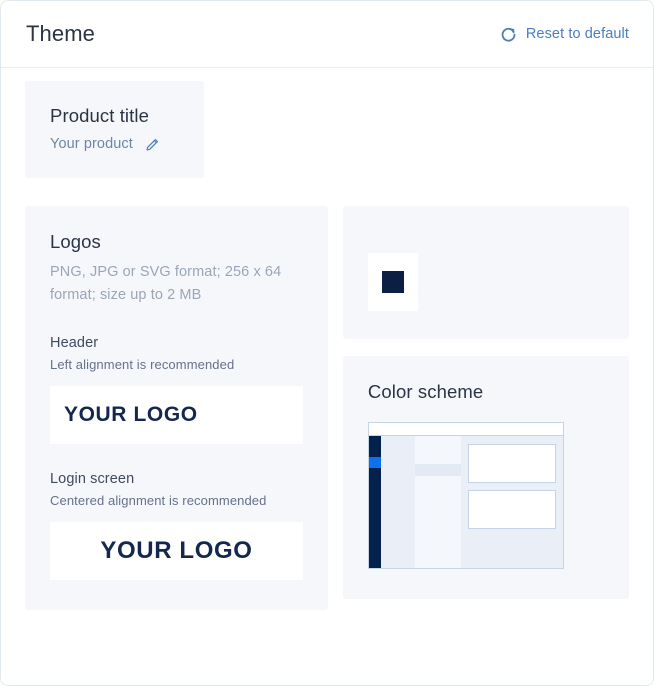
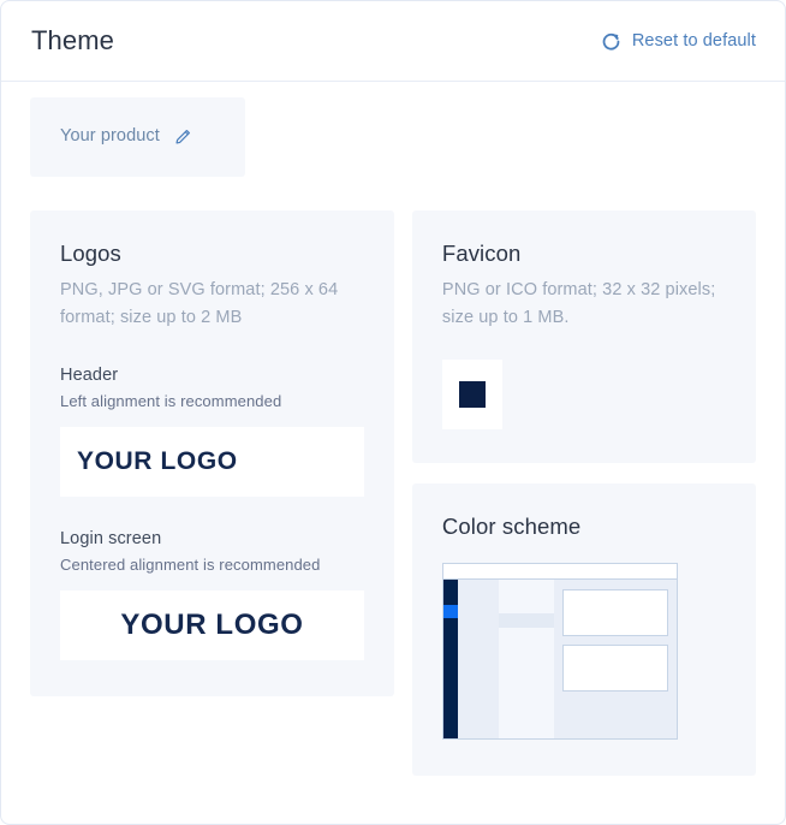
  Theme
  Reset to default
- Product title
  Your product
  Logos
  PNG, JPG or SVG format; 256 x 64 format; size up to 2 MB
  Header
  Left alignment is recommended
  YOUR LOGO
  Login screen
  Centered alignment is recommended
  YOUR LOGO
+ Favicon
+ PNG or ICO format; 32 x 32 pixels; size up to 1 MB.
  Color scheme
